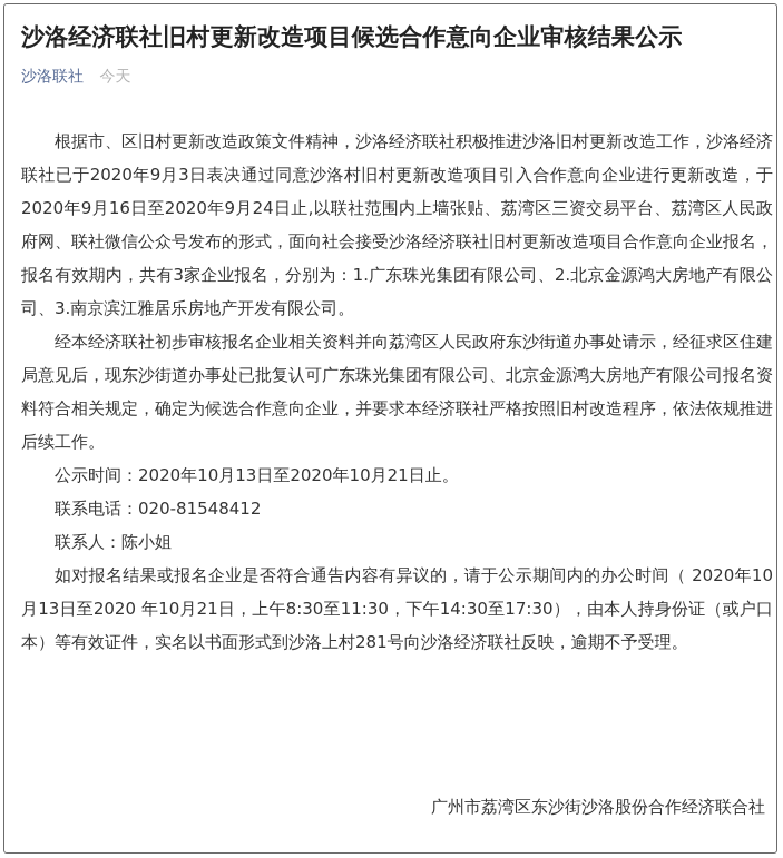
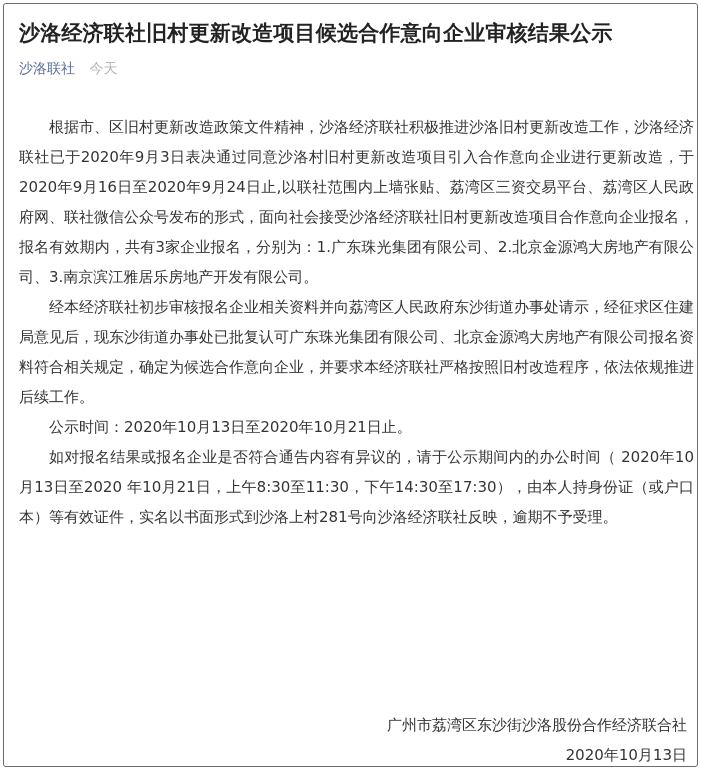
  沙洛经济联社旧村更新改造项目候选合作意向企业审核结果公示
  沙洛联社 今天
  根据市、区旧村更新改造政策文件精神，沙洛经济联社积极推进沙洛旧村更新改造工作，沙洛经济联社已于2020年9月3日表决通过同意沙洛村旧村更新改造项目引入合作意向企业进行更新改造，于2020年9月16日至2020年9月24日止,以联社范围内上墙张贴、荔湾区三资交易平台、荔湾区人民政府网、联社微信公众号发布的形式，面向社会接受沙洛经济联社旧村更新改造项目合作意向企业报名，报名有效期内，共有3家企业报名，分别为：1.广东珠光集团有限公司、2.北京金源鸿大房地产有限公司、3.南京滨江雅居乐房地产开发有限公司。
  经本经济联社初步审核报名企业相关资料并向荔湾区人民政府东沙街道办事处请示，经征求区住建局意见后，现东沙街道办事处已批复认可广东珠光集团有限公司、北京金源鸿大房地产有限公司报名资料符合相关规定，确定为候选合作意向企业，并要求本经济联社严格按照旧村改造程序，依法依规推进后续工作。
  公示时间：2020年10月13日至2020年10月21日止。
- 联系电话：020-81548412
- 联系人：陈小姐
  如对报名结果或报名企业是否符合通告内容有异议的，请于公示期间内的办公时间（ 2020年10月13日至2020 年10月21日，上午8:30至11:30，下午14:30至17:30），由本人持身份证（或户口本）等有效证件，实名以书面形式到沙洛上村281号向沙洛经济联社反映，逾期不予受理。
  广州市荔湾区东沙街沙洛股份合作经济联合社
+ 2020年10月13日
